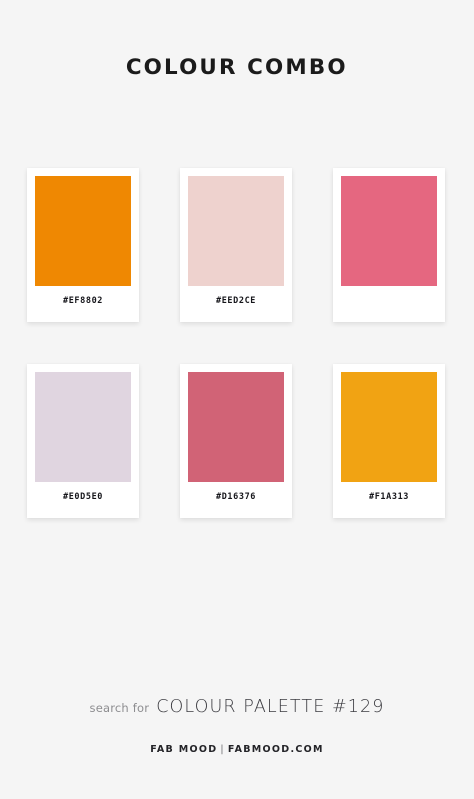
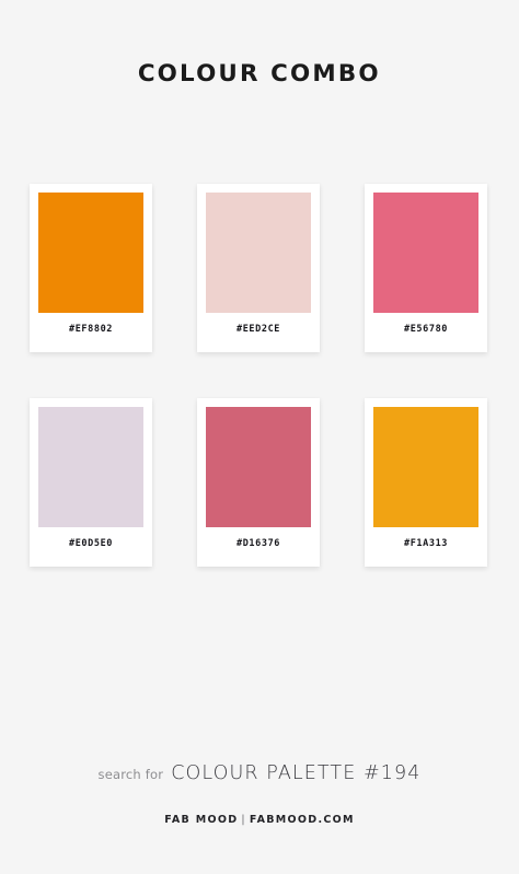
  COLOUR COMBO
  #EF8802
  #EED2CE
+ #E56780
  #E0D5E0
  #D16376
  #F1A313
- search for COLOUR PALETTE #129
+ search for COLOUR PALETTE #194
  FAB MOOD | FABMOOD.COM
